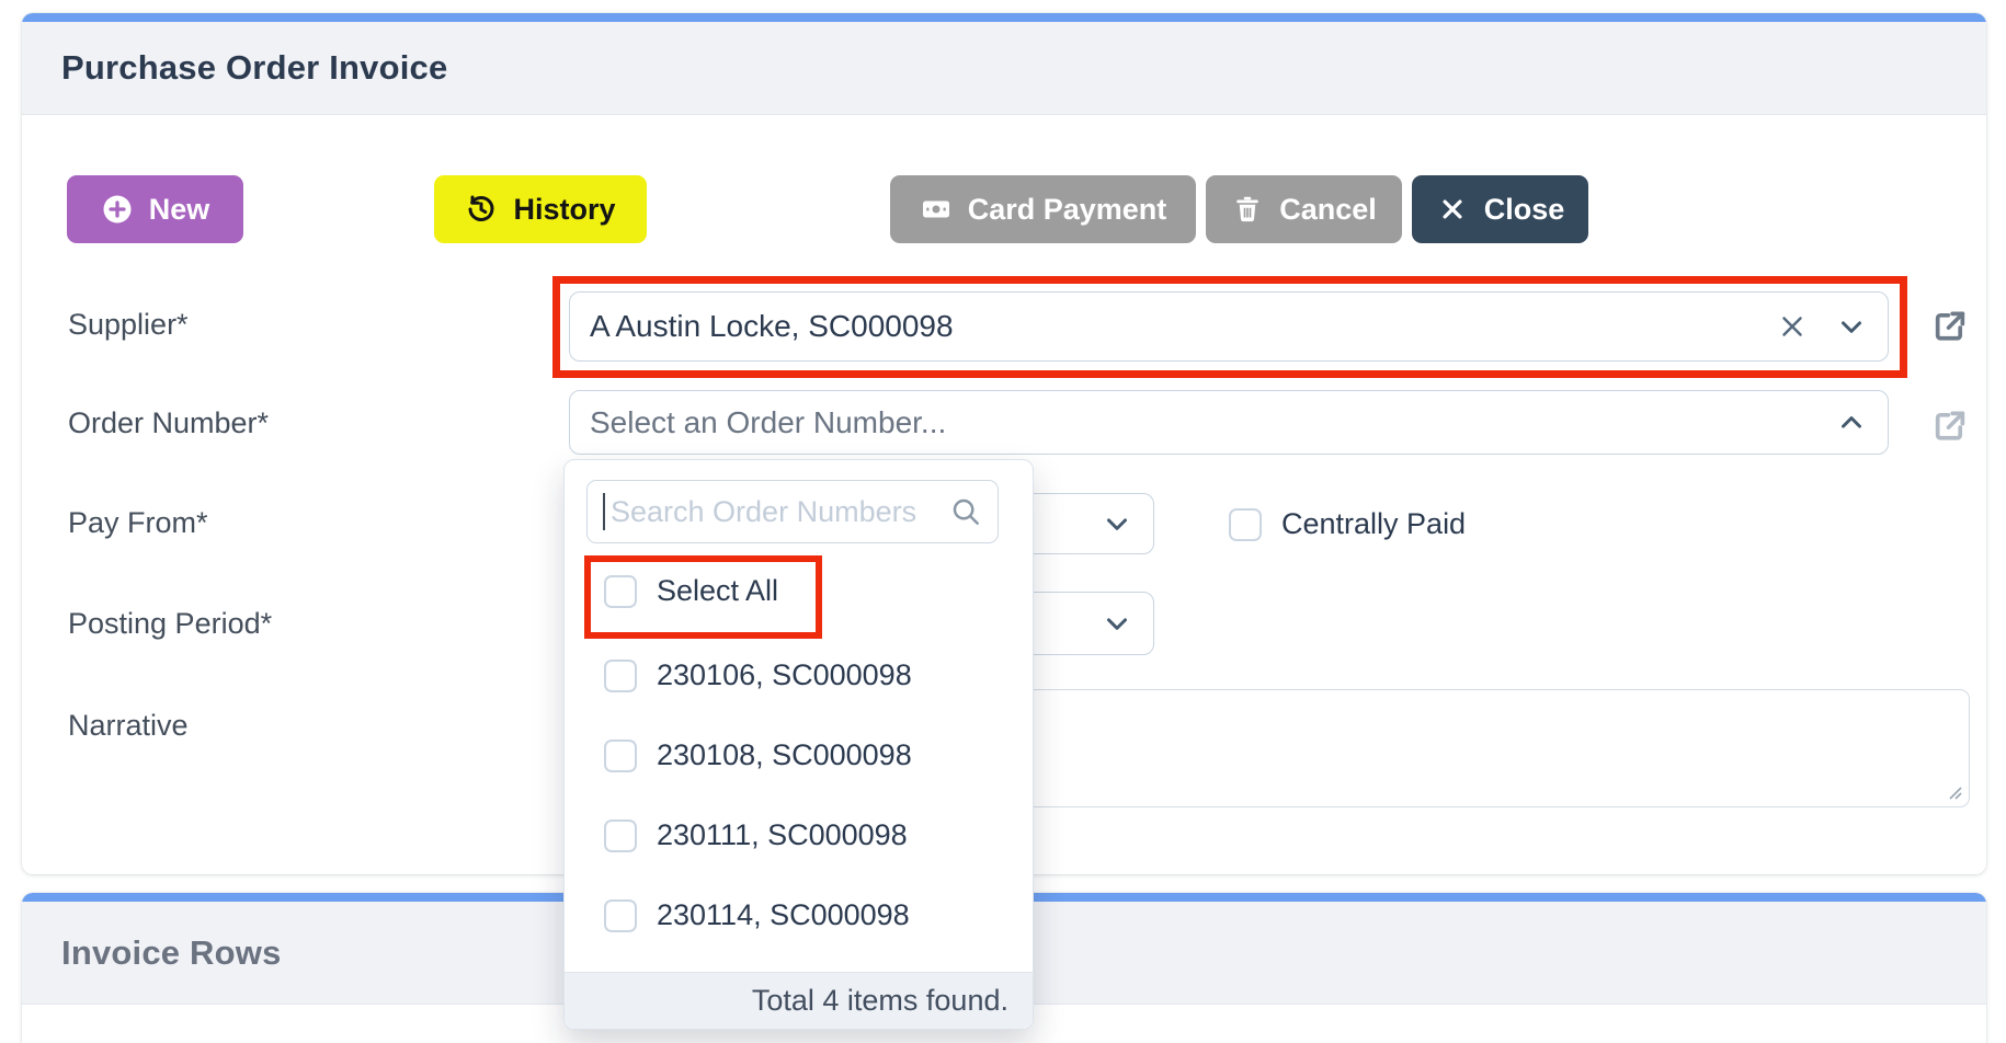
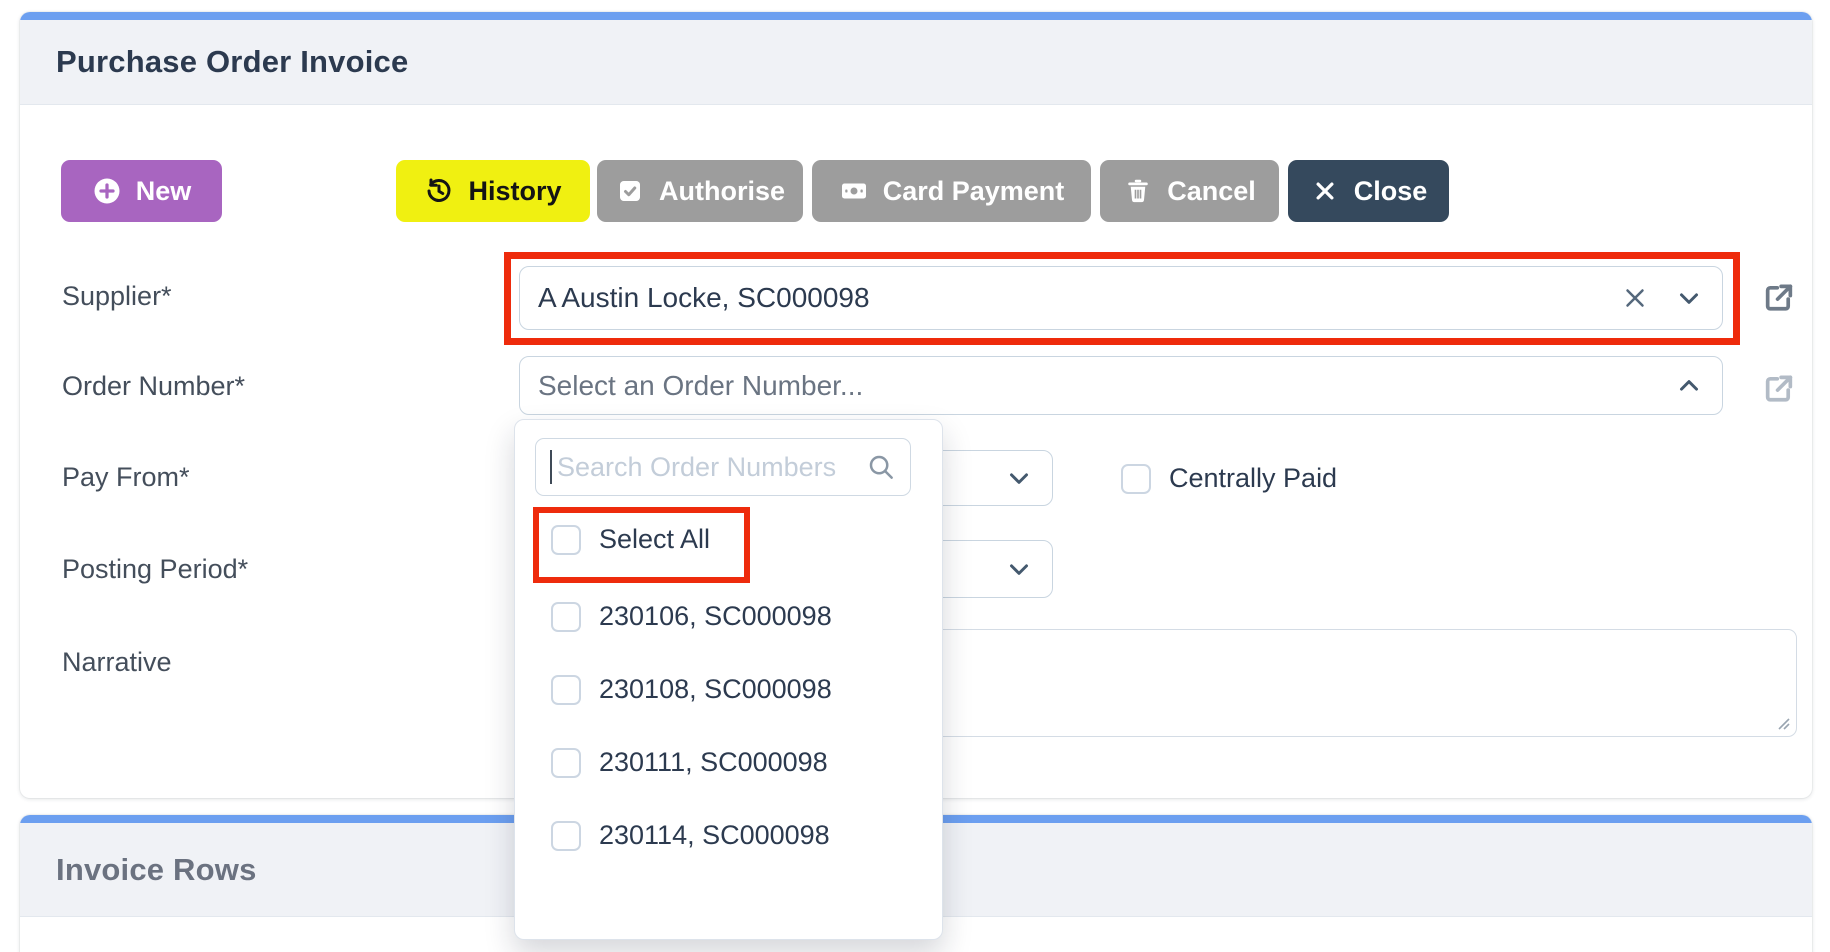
  Purchase Order Invoice
  New
  History
+ Authorise
  Card Payment
  Cancel
  Close
  Supplier*
  Order Number*
  Pay From*
  Posting Period*
  Narrative
  A Austin Locke, SC000098
  Select an Order Number...
  Centrally Paid
  Invoice Rows
  Search Order Numbers
  Select All
  230106, SC000098
  230108, SC000098
  230111, SC000098
  230114, SC000098
- Total 4 items found.
